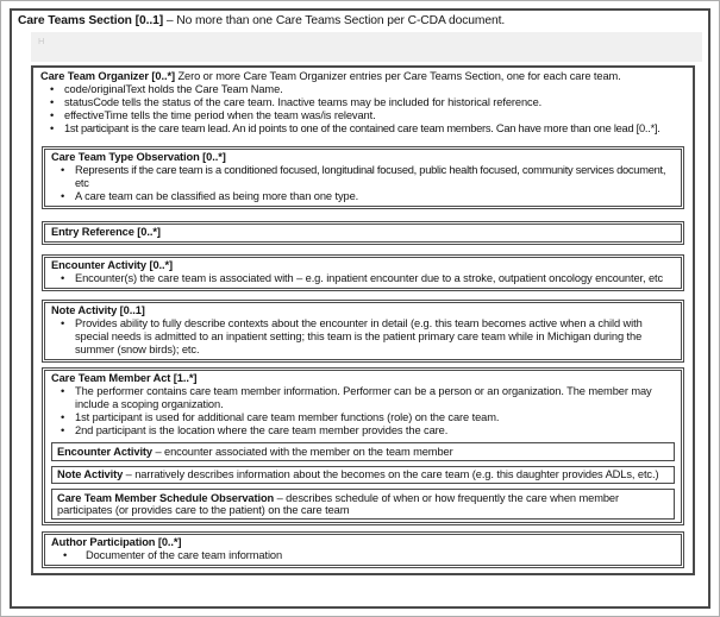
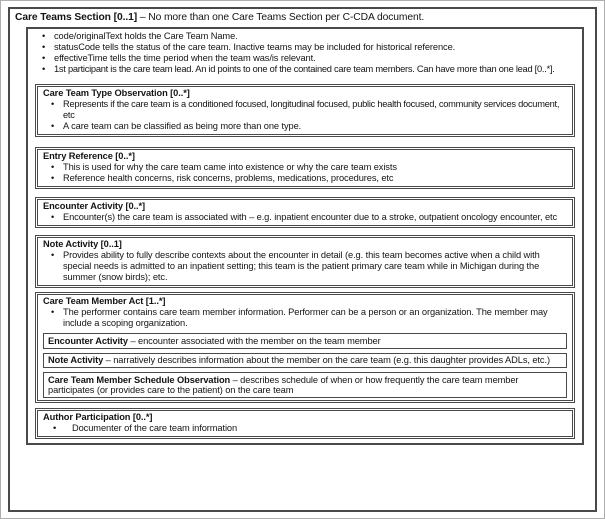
  Care Teams Section [0..1] – No more than one Care Teams Section per C-CDA document.
- H
- Care Team Organizer [0..*] Zero or more Care Team Organizer entries per Care Teams Section, one for each care team.
  code/originalText holds the Care Team Name.
  statusCode tells the status of the care team. Inactive teams may be included for historical reference.
  effectiveTime tells the time period when the team was/is relevant.
  1st participant is the care team lead. An id points to one of the contained care team members. Can have more than one lead [0..*].
  Care Team Type Observation [0..*]
  Represents if the care team is a conditioned focused, longitudinal focused, public health focused, community services document, etc
  A care team can be classified as being more than one type.
  Entry Reference [0..*]
+ This is used for why the care team came into existence or why the care team exists
+ Reference health concerns, risk concerns, problems, medications, procedures, etc
  Encounter Activity [0..*]
  Encounter(s) the care team is associated with – e.g. inpatient encounter due to a stroke, outpatient oncology encounter, etc
  Note Activity [0..1]
  Provides ability to fully describe contexts about the encounter in detail (e.g. this team becomes active when a child with special needs is admitted to an inpatient setting; this team is the patient primary care team while in Michigan during the summer (snow birds); etc.
  Care Team Member Act [1..*]
  The performer contains care team member information. Performer can be a person or an organization. The member may include a scoping organization.
- 1st participant is used for additional care team member functions (role) on the care team.
- 2nd participant is the location where the care team member provides the care.
  Encounter Activity – encounter associated with the member on the team member
- Note Activity – narratively describes information about the becomes on the care team (e.g. this daughter provides ADLs, etc.)
+ Note Activity – narratively describes information about the member on the care team (e.g. this daughter provides ADLs, etc.)
- Care Team Member Schedule Observation – describes schedule of when or how frequently the care when member participates (or provides care to the patient) on the care team
+ Care Team Member Schedule Observation – describes schedule of when or how frequently the care team member participates (or provides care to the patient) on the care team
  Author Participation [0..*]
  Documenter of the care team information
